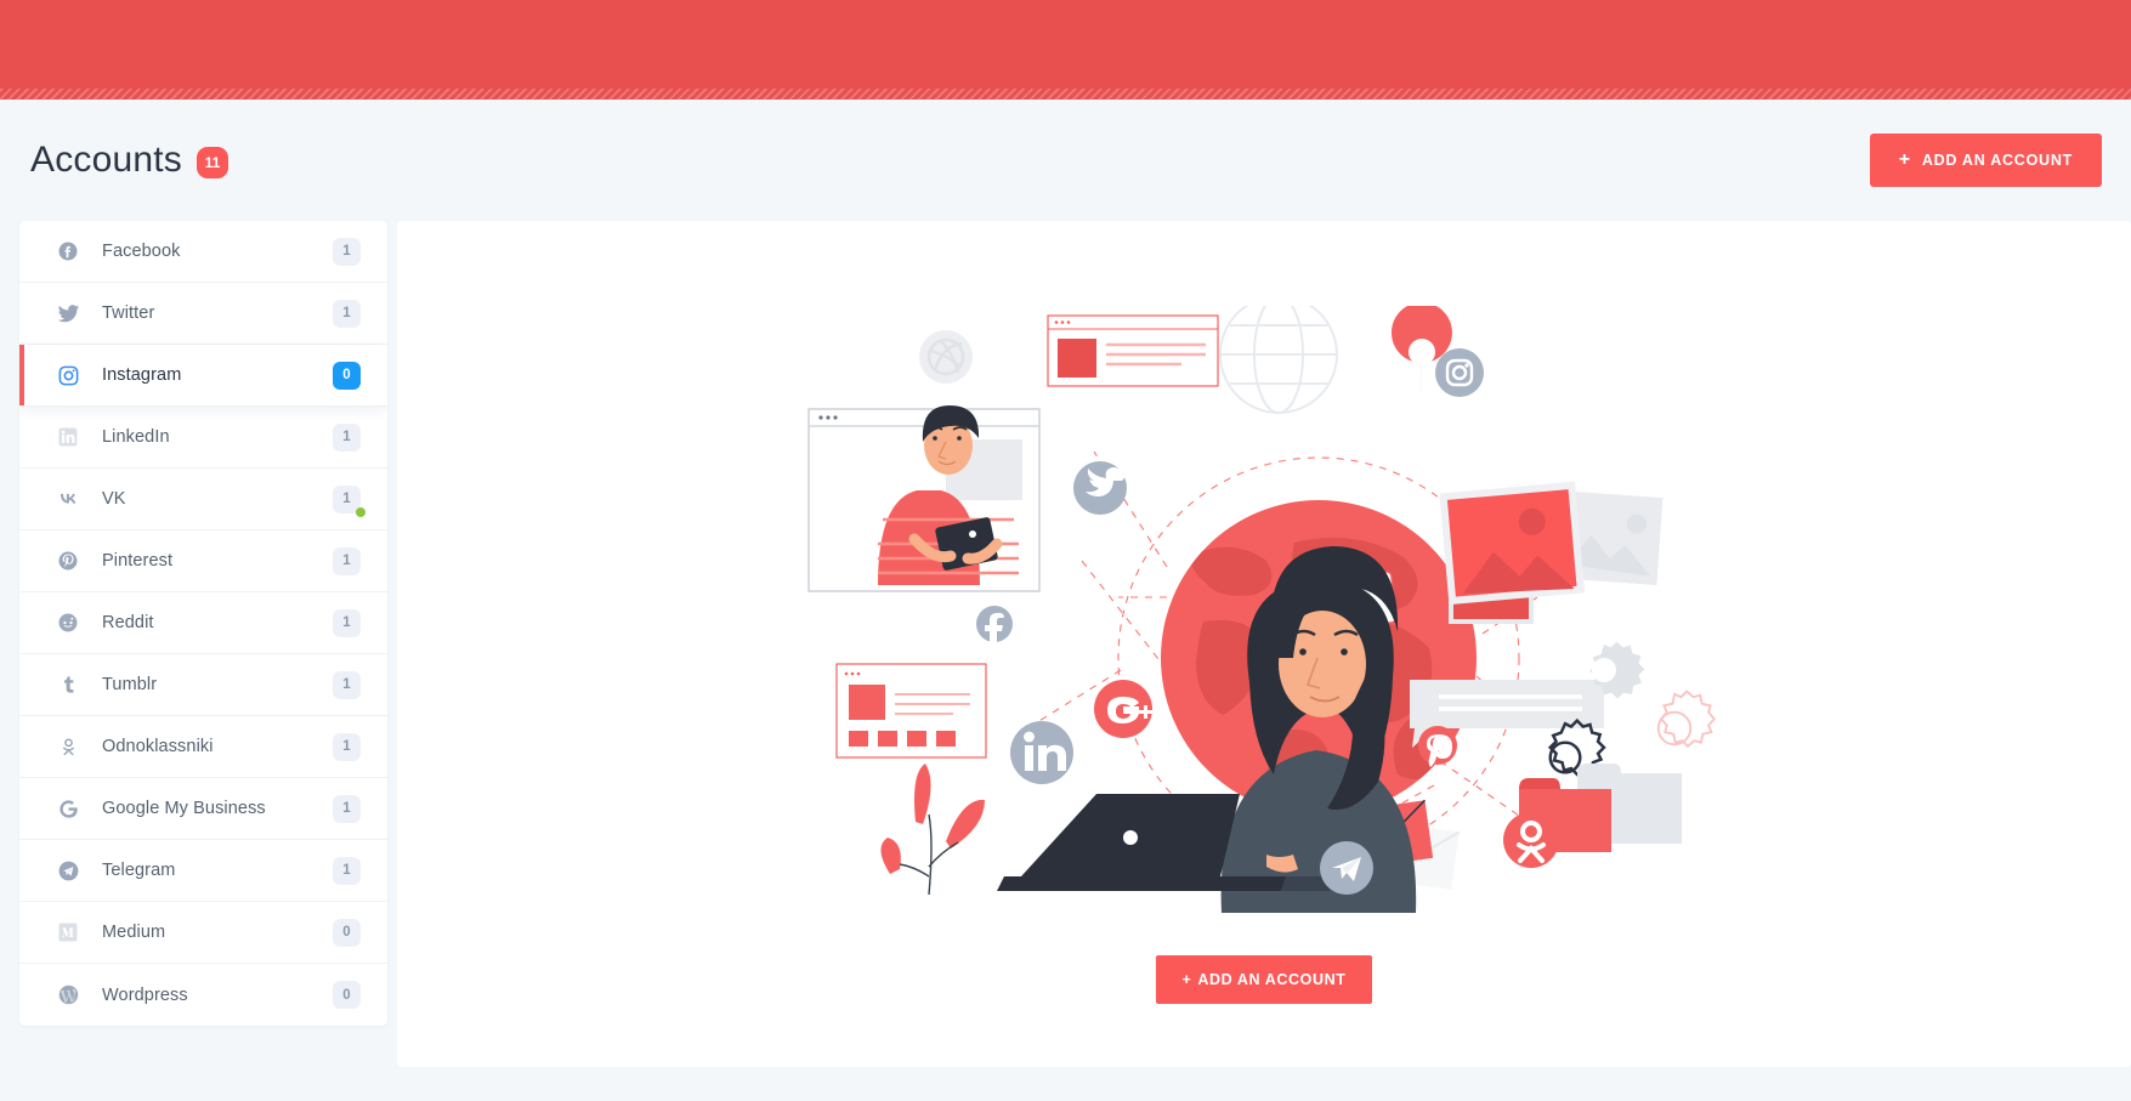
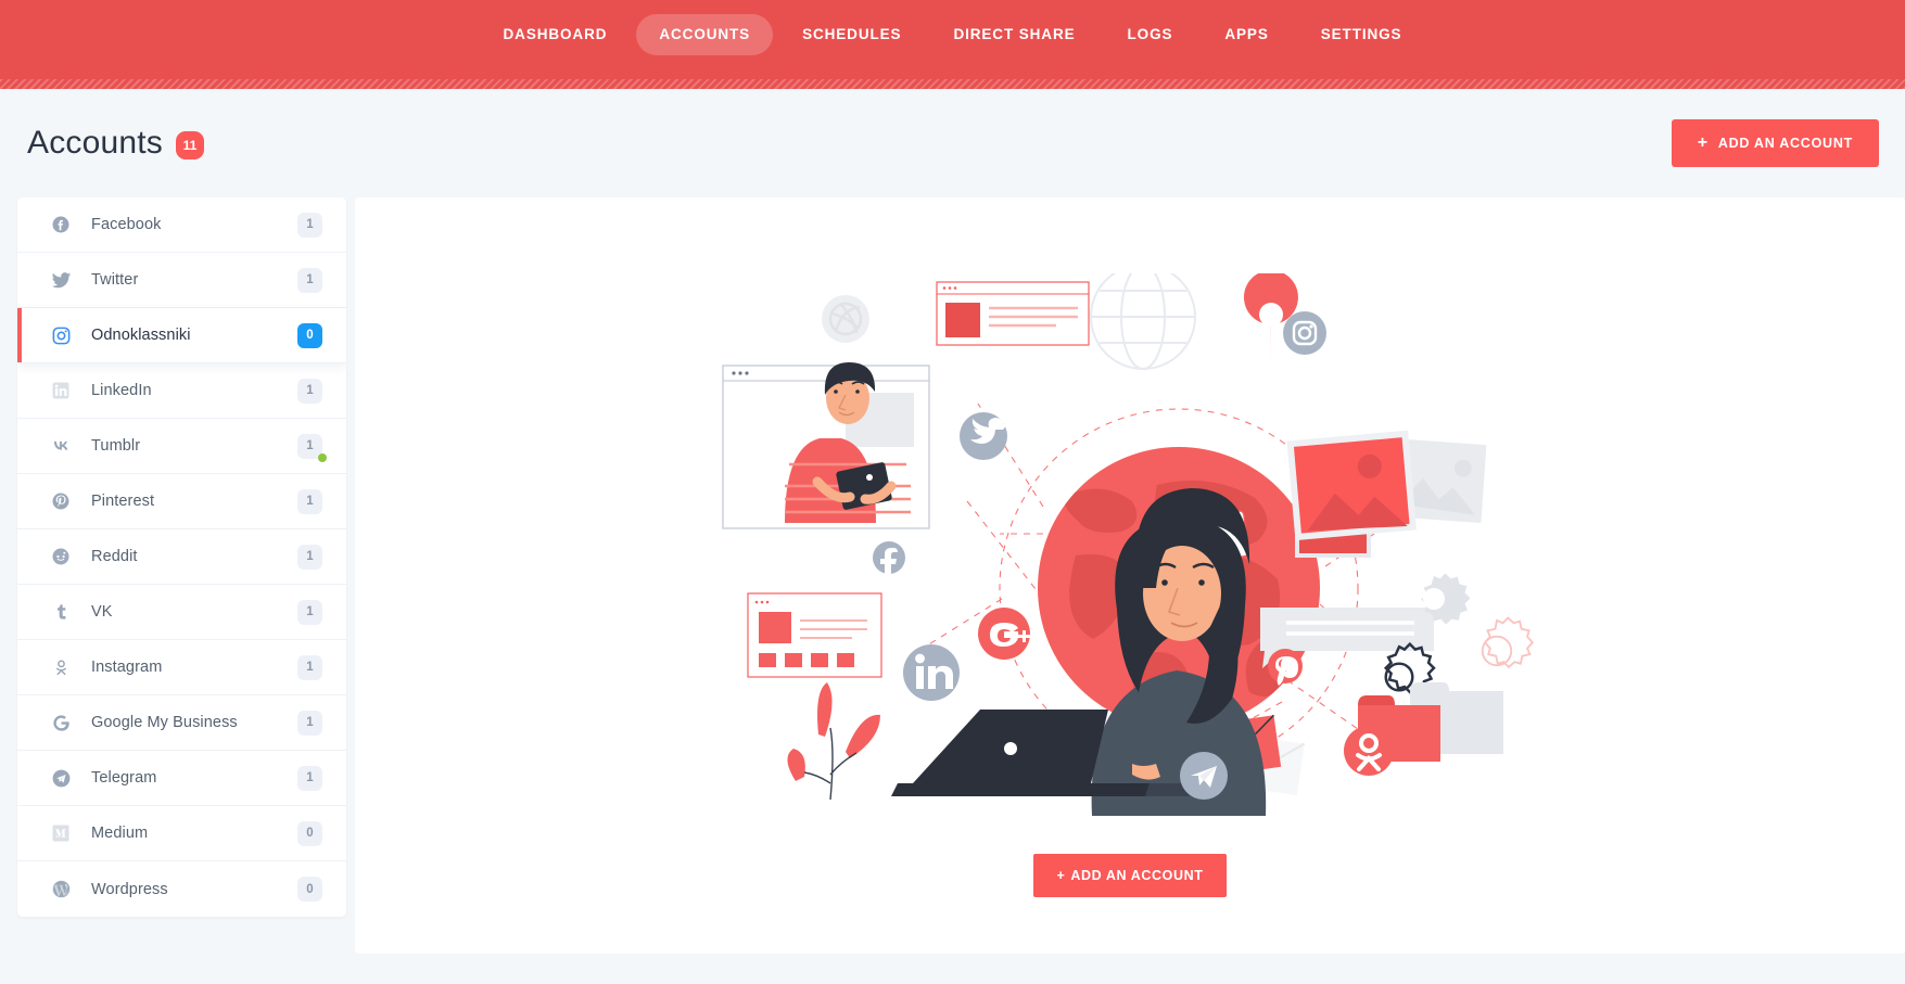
+ DASHBOARD
+ ACCOUNTS
+ SCHEDULES
+ DIRECT SHARE
+ LOGS
+ APPS
+ SETTINGS
  Accounts
  11
  +
  ADD AN ACCOUNT
  Facebook
  1
  Twitter
  1
- Instagram
+ Odnoklassniki
  0
  LinkedIn
  1
- VK
+ Tumblr
  1
  Pinterest
  1
  Reddit
  1
- Tumblr
+ VK
  1
- Odnoklassniki
+ Instagram
  1
  Google My Business
  1
  Telegram
  1
  Medium
  0
  Wordpress
  0
  +
  ADD AN ACCOUNT
